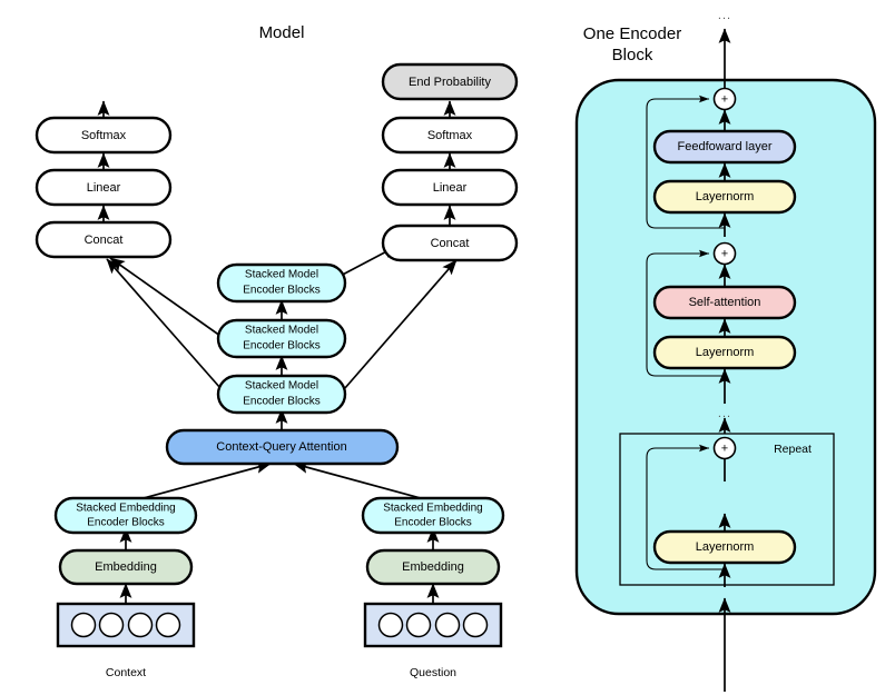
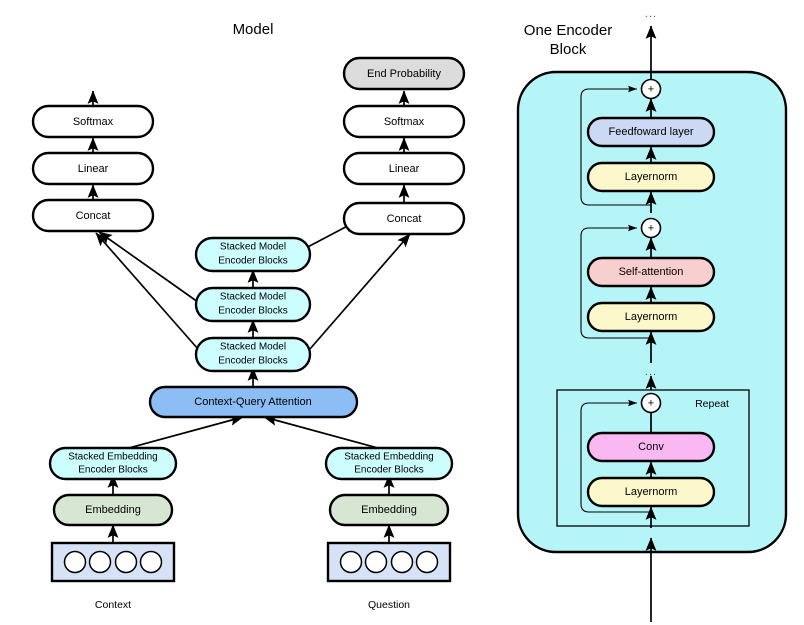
  Model
  Softmax
  Linear
  Concat
  End Probability
  Softmax
  Linear
  Concat
  Stacked Model
  Encoder Blocks
  Stacked Model
  Encoder Blocks
  Stacked Model
  Encoder Blocks
  Context-Query Attention
  Stacked Embedding
  Encoder Blocks
  Embedding
  Context
  Stacked Embedding
  Encoder Blocks
  Embedding
  Question
  One Encoder
  Block
  ...
  +
  Feedfoward layer
  Layernorm
  +
  Self-attention
  Layernorm
  ...
  Repeat
  +
+ Conv
  Layernorm
